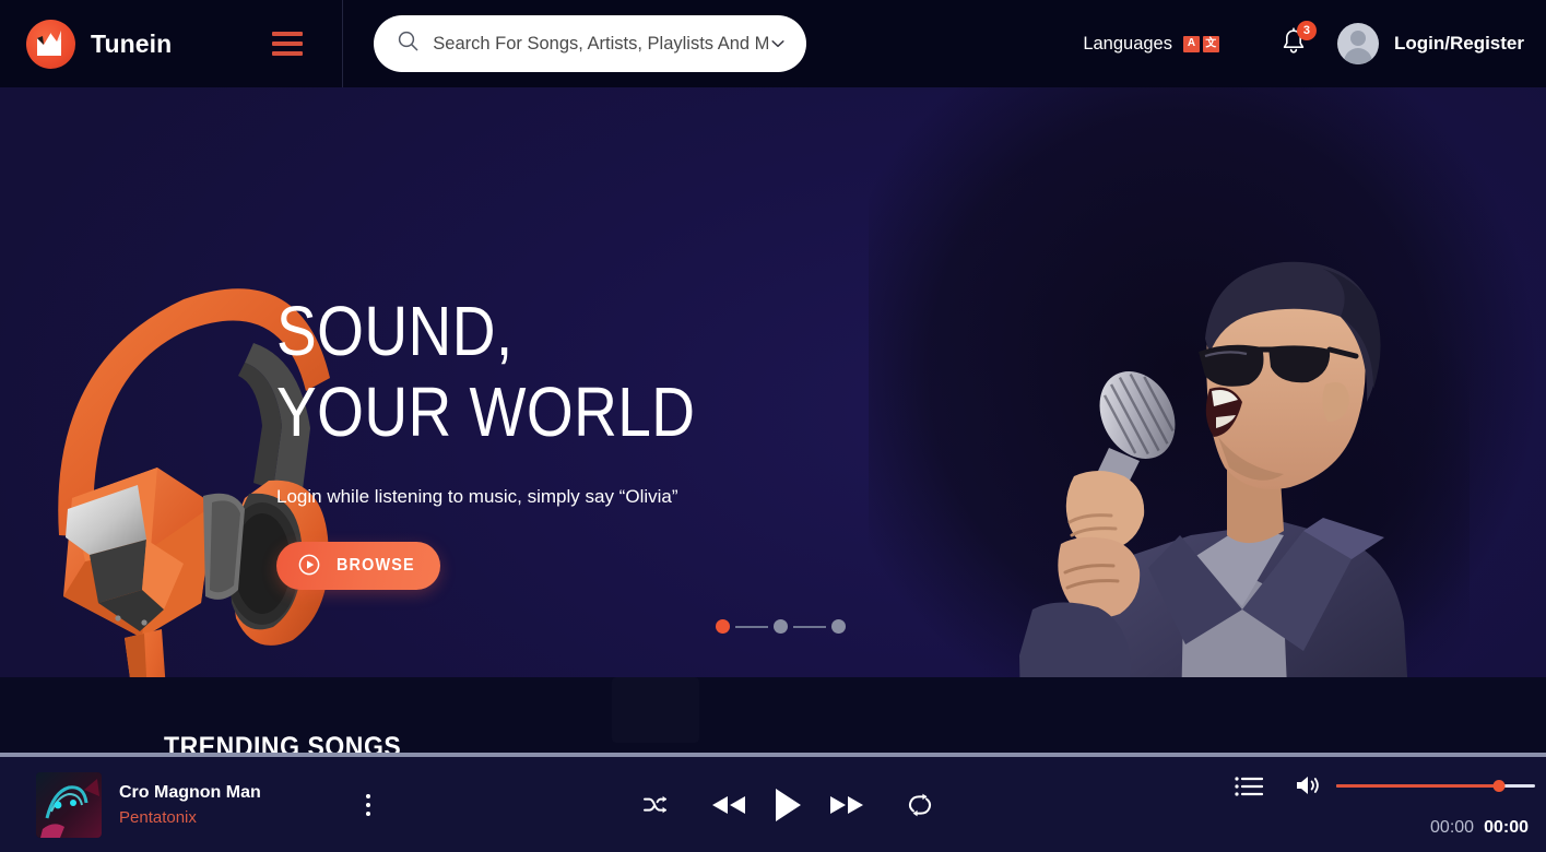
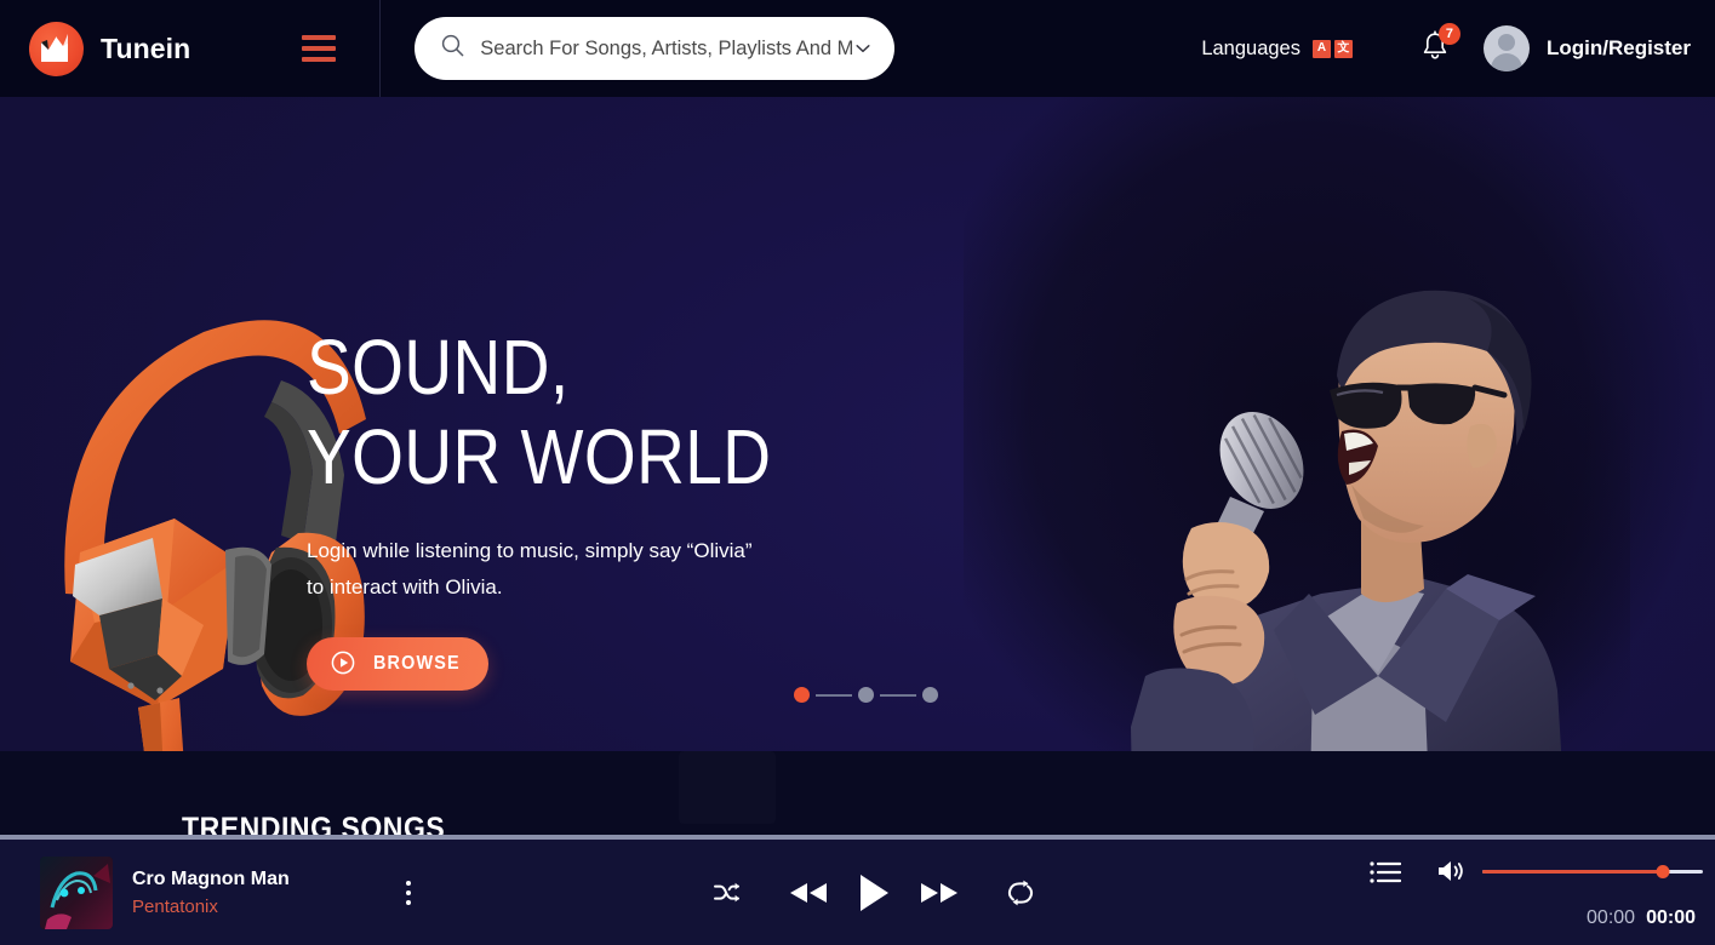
  Tunein
  Search For Songs, Artists, Playlists And M
  Languages
  A
  文
- 3
+ 7
  Login/Register
  SOUND,
  YOUR WORLD
  Login while listening to music, simply say “Olivia”
+ to interact with Olivia.
  BROWSE
  TRENDING SONGS
  Cro Magnon Man
  Pentatonix
  00:00
  00:00
